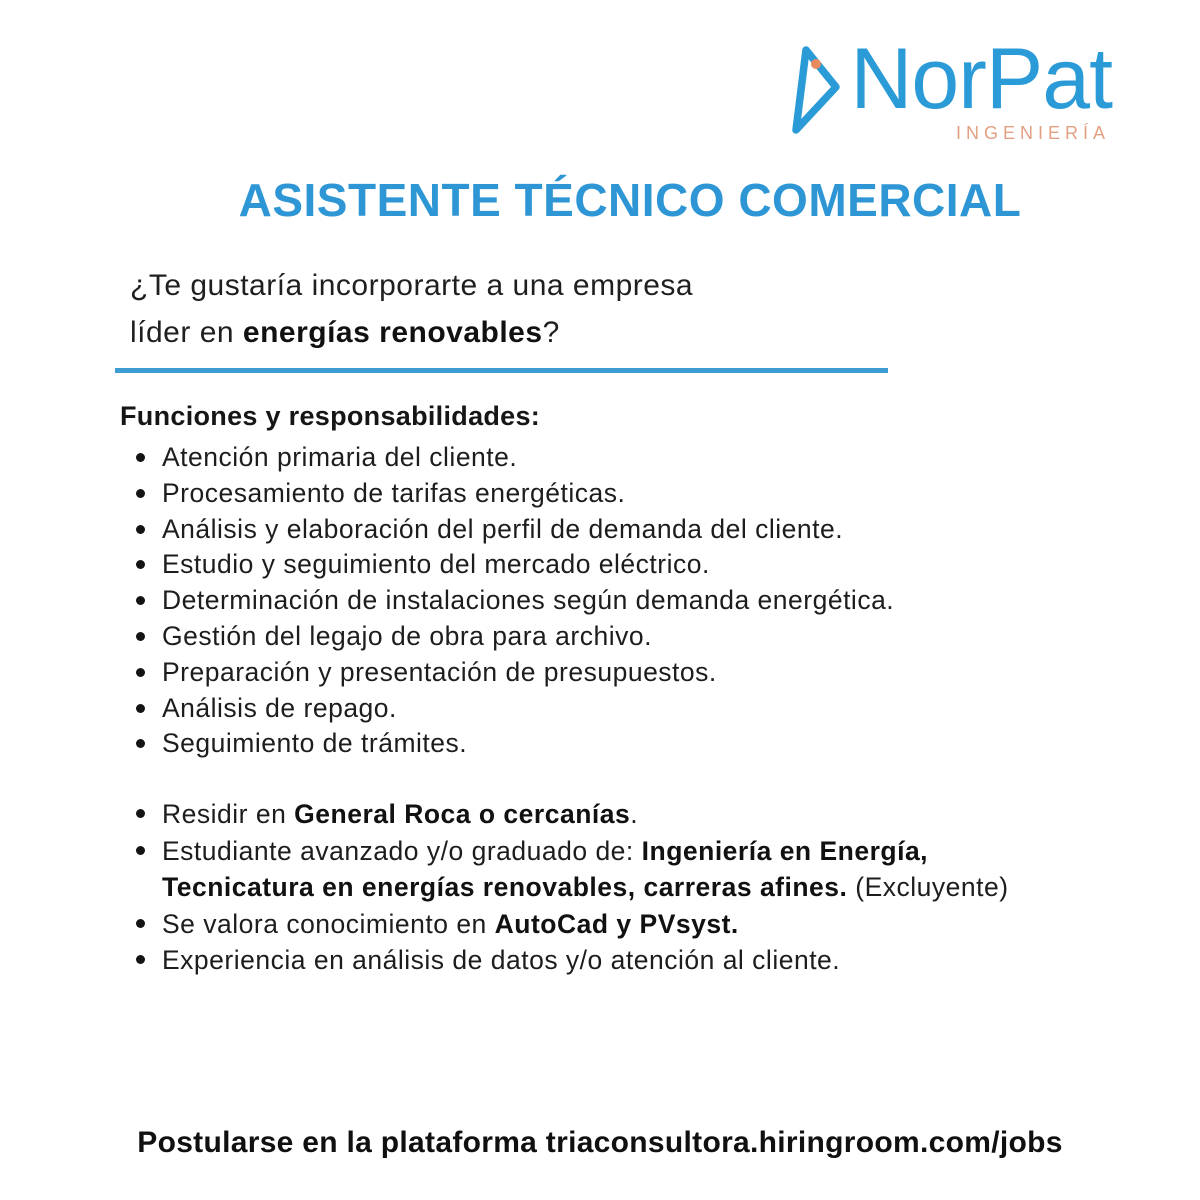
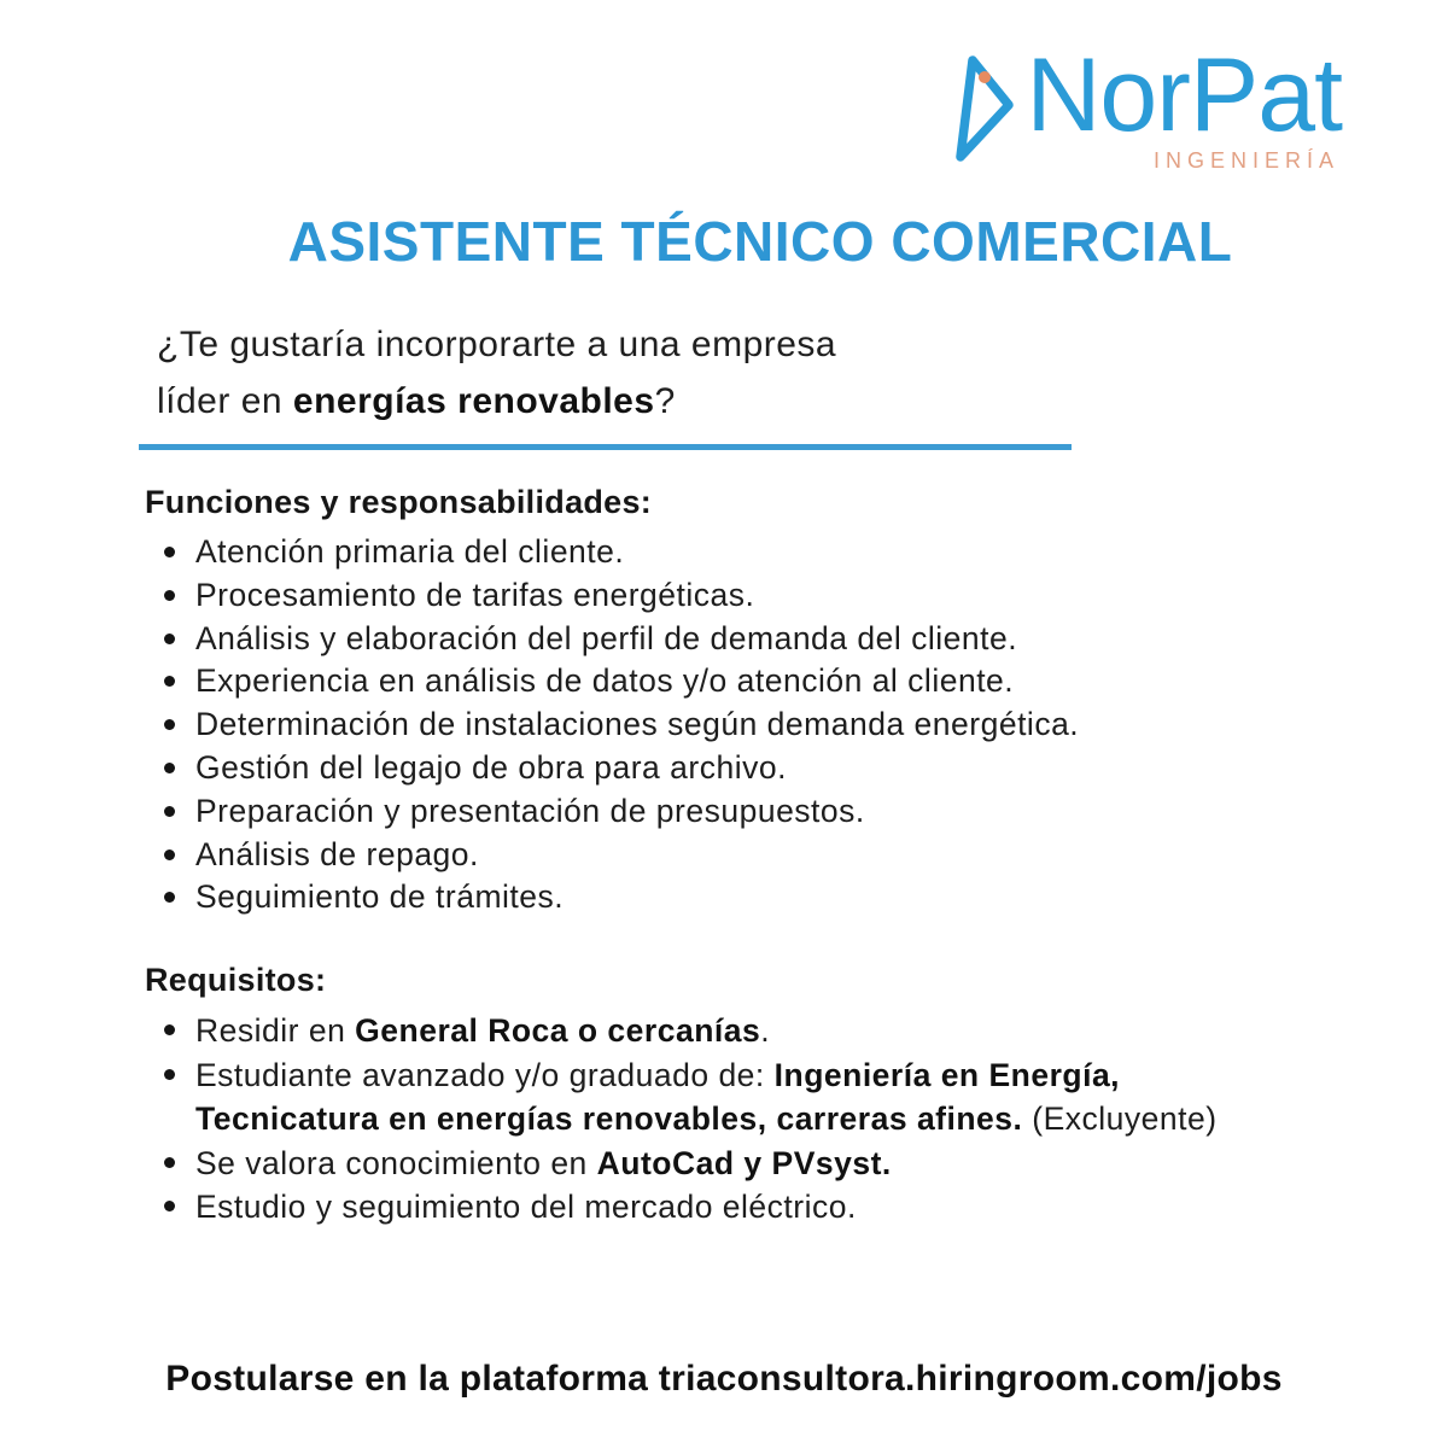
  NorPat
  INGENIERÍA
  ASISTENTE TÉCNICO COMERCIAL
  ¿Te gustaría incorporarte a una empresa
  líder en energías renovables?
  Funciones y responsabilidades:
  Atención primaria del cliente.
  Procesamiento de tarifas energéticas.
  Análisis y elaboración del perfil de demanda del cliente.
- Estudio y seguimiento del mercado eléctrico.
+ Experiencia en análisis de datos y/o atención al cliente.
  Determinación de instalaciones según demanda energética.
  Gestión del legajo de obra para archivo.
  Preparación y presentación de presupuestos.
  Análisis de repago.
  Seguimiento de trámites.
+ Requisitos:
  Residir en General Roca o cercanías.
  Estudiante avanzado y/o graduado de: Ingeniería en Energía,
  Tecnicatura en energías renovables, carreras afines. (Excluyente)
  Se valora conocimiento en AutoCad y PVsyst.
- Experiencia en análisis de datos y/o atención al cliente.
+ Estudio y seguimiento del mercado eléctrico.
  Postularse en la plataforma triaconsultora.hiringroom.com/jobs
